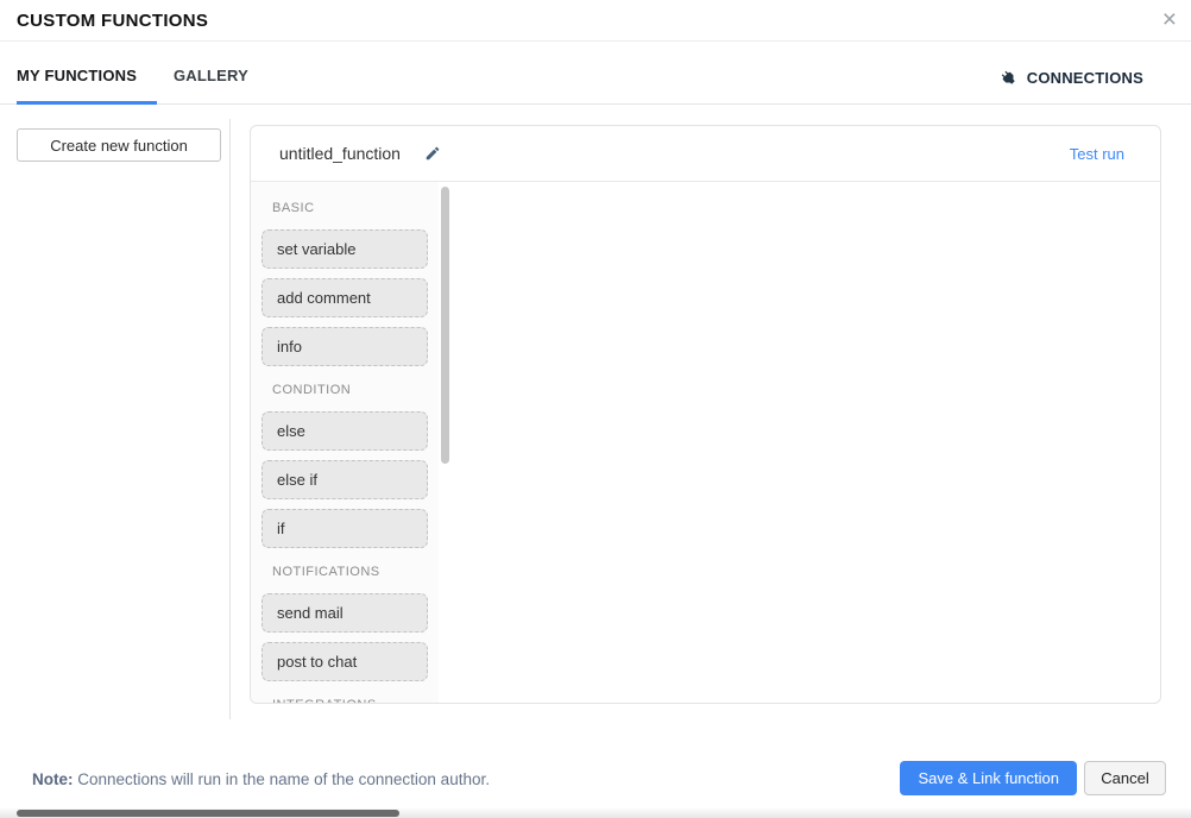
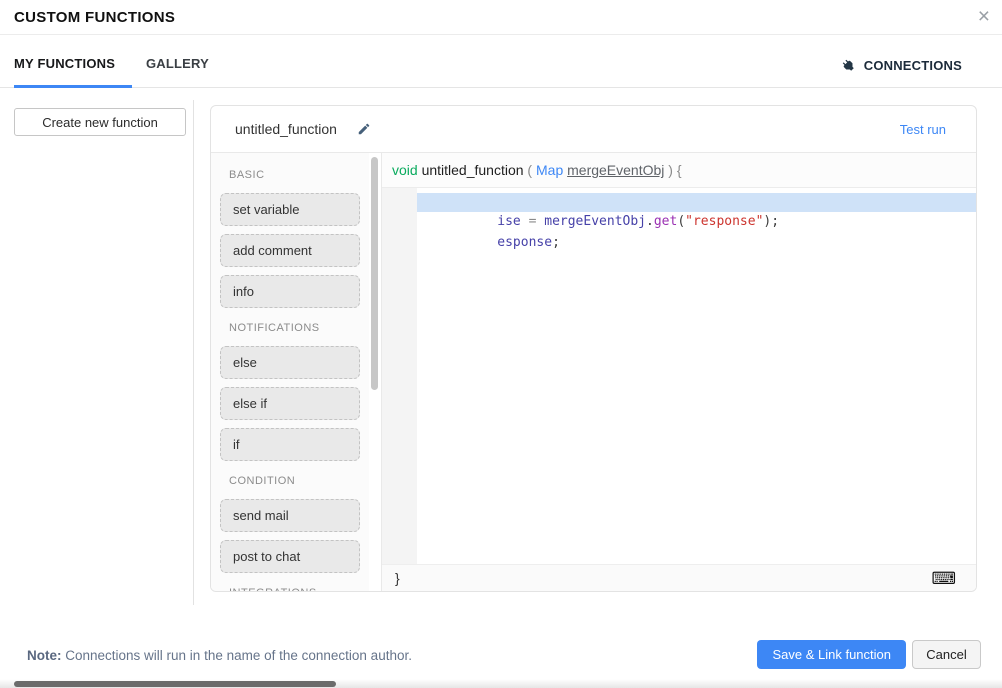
  CUSTOM FUNCTIONS
  ×
  MY FUNCTIONS
  GALLERY
  CONNECTIONS
  Create new function
  untitled_function
  Test run
  BASIC
  set variable
  add comment
  info
- CONDITION
+ NOTIFICATIONS
  else
  else if
  if
- NOTIFICATIONS
+ CONDITION
  send mail
  post to chat
+ void untitled_function ( Map mergeEventObj ) {
+ ise = mergeEventObj.get("response");
+ esponse;
+ }
+ ⌨
  Note: Connections will run in the name of the connection author.
  Save & Link function
  Cancel
